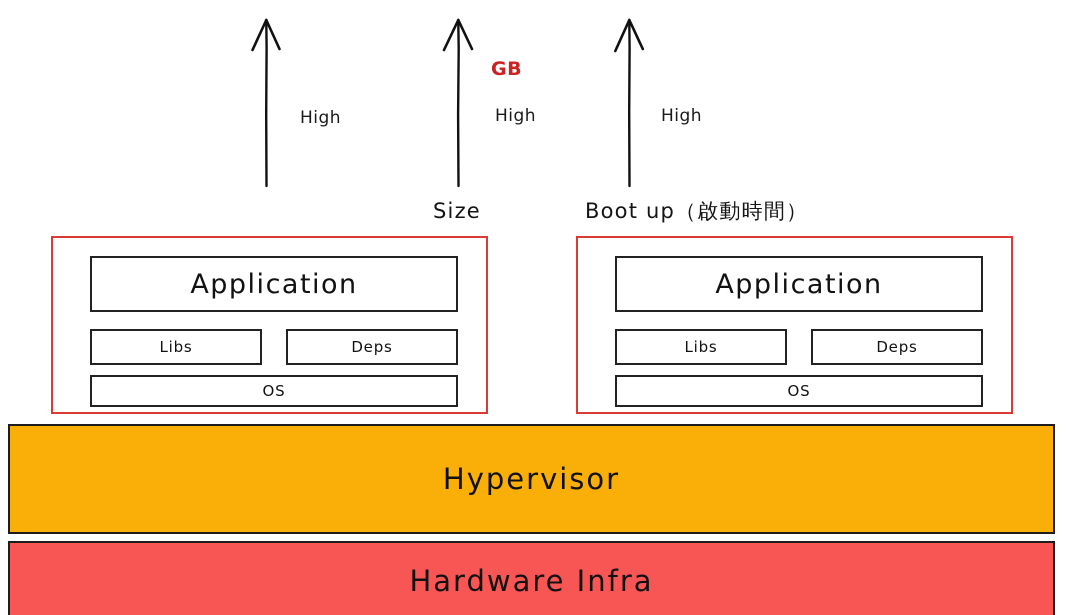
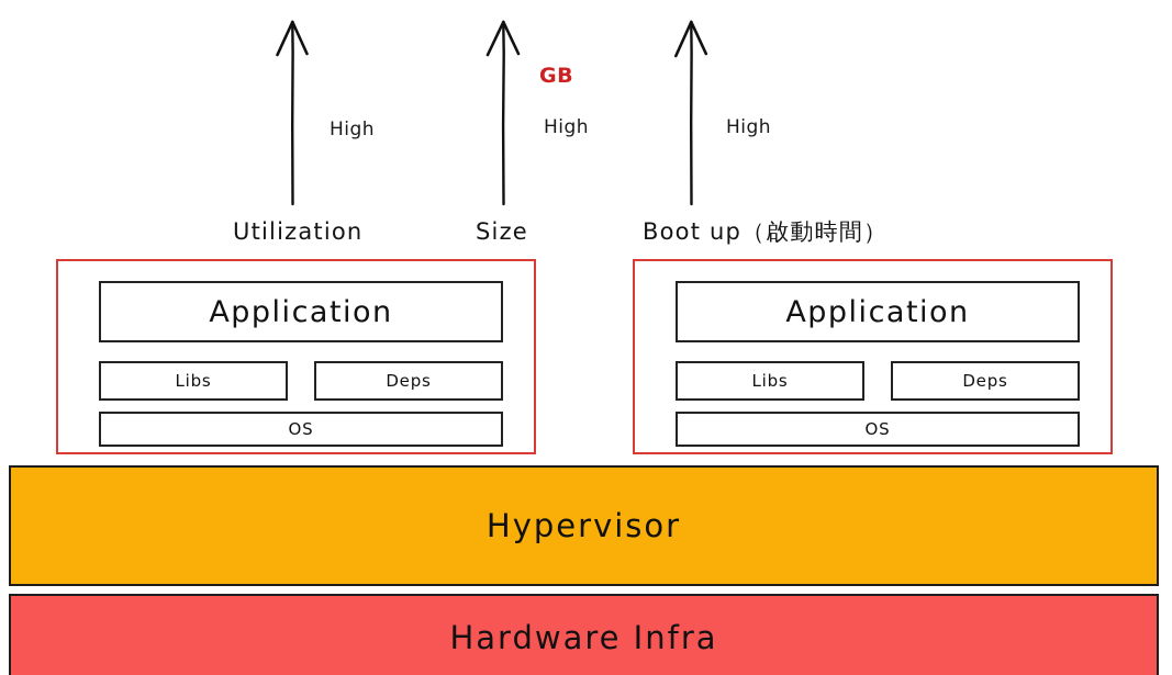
  High
  High
  High
  GB
+ Utilization
  Size
  Boot up（啟動時間）
  Application
  Libs
  Deps
  OS
  Application
  Libs
  Deps
  OS
  Hypervisor
  Hardware Infra
